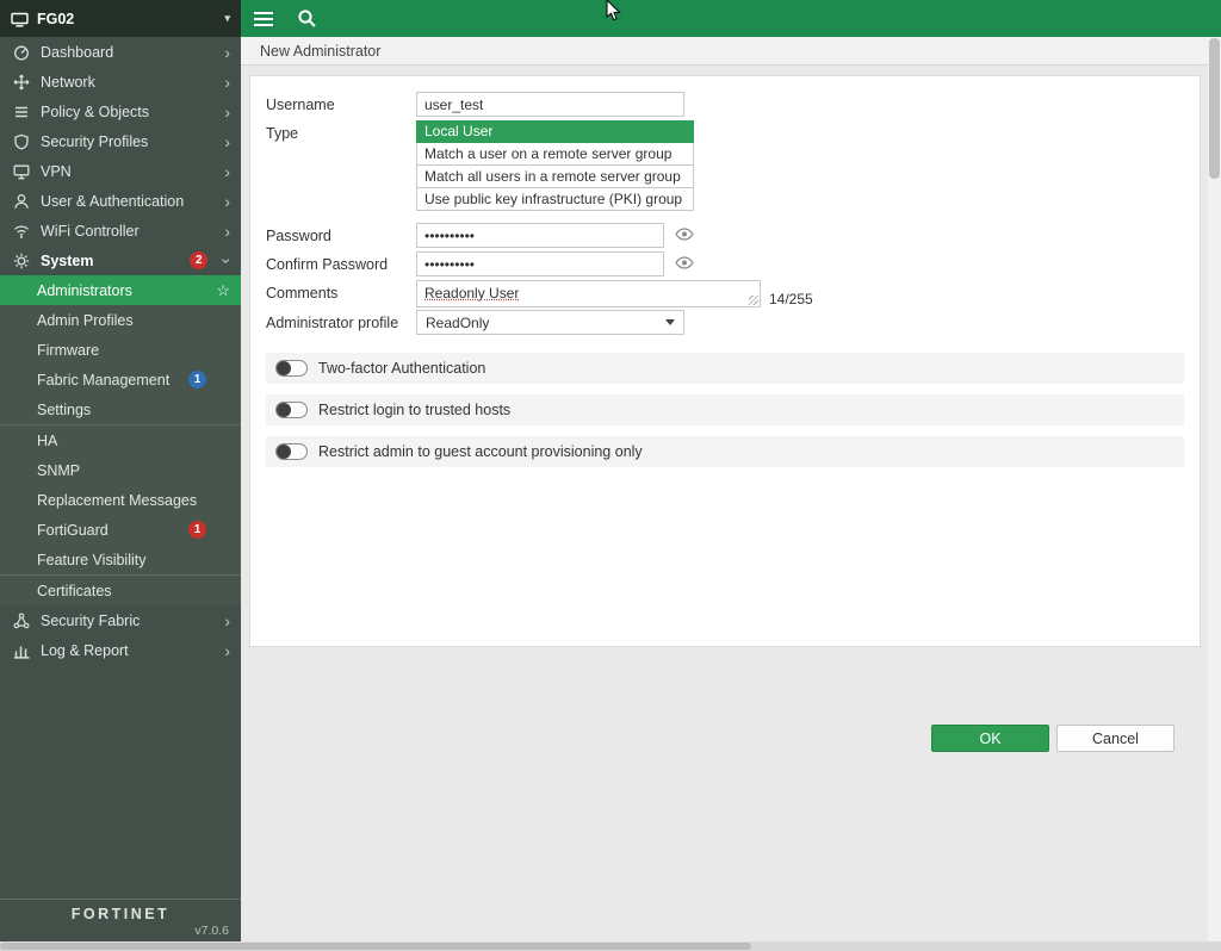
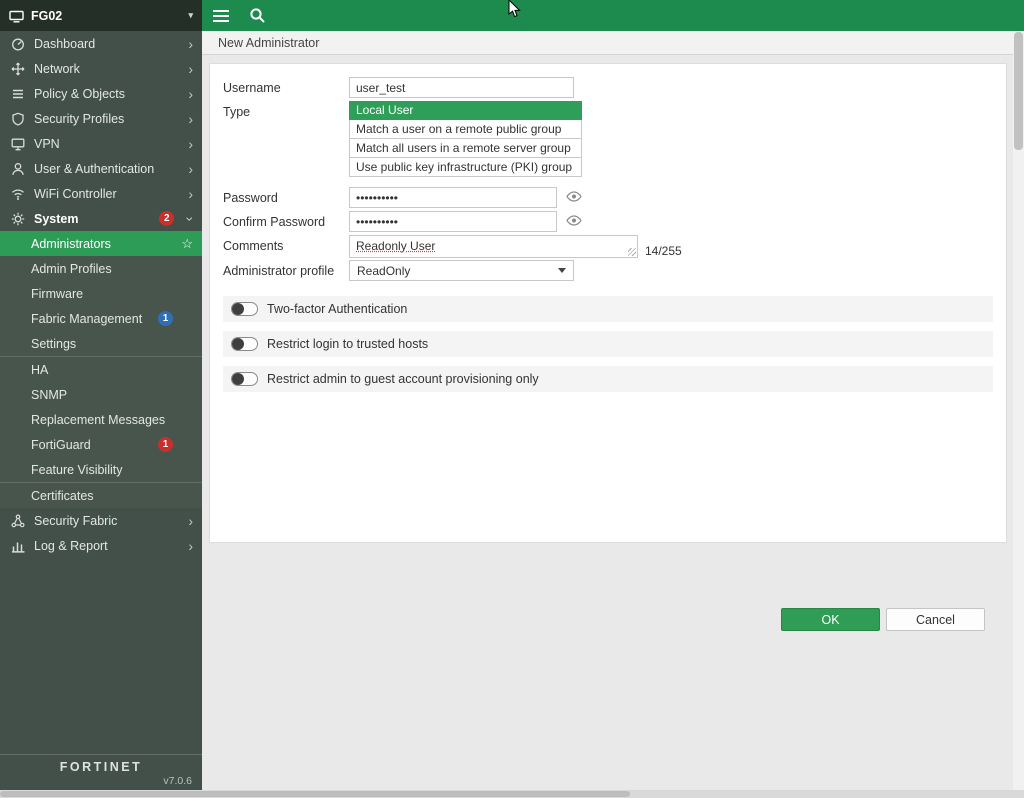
  FG02
  ▾
  Dashboard
  ›
  Network
  ›
  Policy & Objects
  ›
  Security Profiles
  ›
  VPN
  ›
  User & Authentication
  ›
  WiFi Controller
  ›
  System
  2
  Administrators
  ☆
  Admin Profiles
  Firmware
  Fabric Management
  1
  Settings
  HA
  SNMP
  Replacement Messages
  FortiGuard
  1
  Feature Visibility
  Certificates
  Security Fabric
  ›
  Log & Report
  ›
  FORTINET
  v7.0.6
  New Administrator
  Username
  user_test
  Type
  Local User
- Match a user on a remote server group
+ Match a user on a remote public group
  Match all users in a remote server group
  Use public key infrastructure (PKI) group
  Password
  ••••••••••
  Confirm Password
  ••••••••••
  Comments
  Readonly User
  14/255
  Administrator profile
  ReadOnly
  Two-factor Authentication
  Restrict login to trusted hosts
  Restrict admin to guest account provisioning only
  OK
  Cancel
